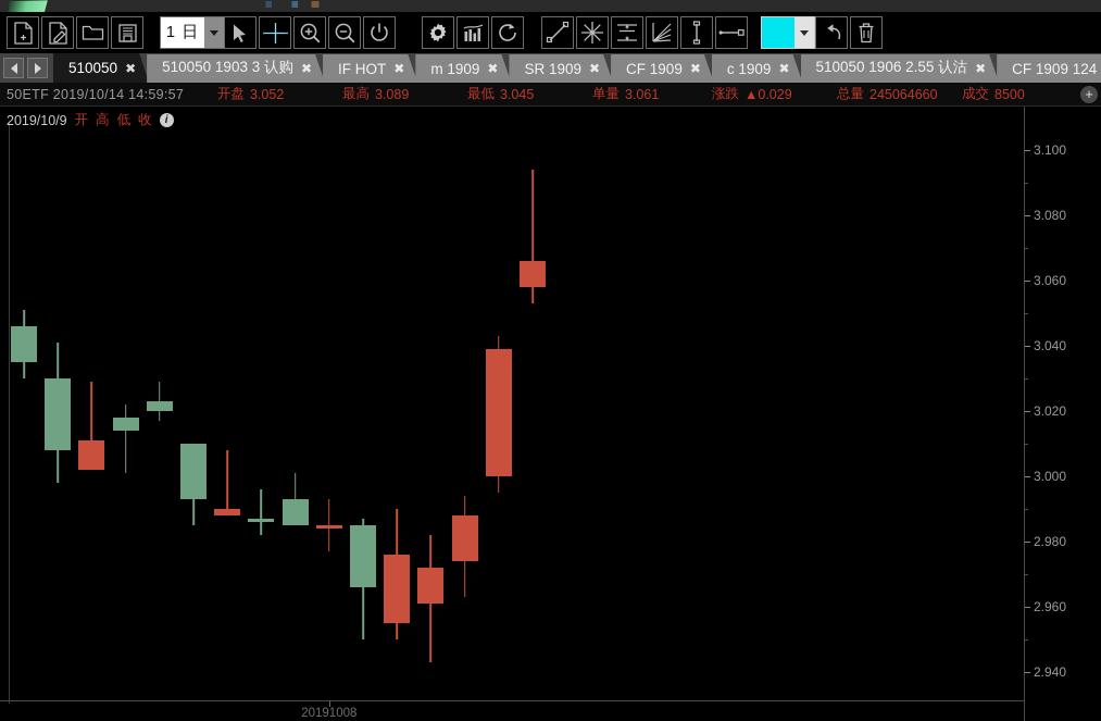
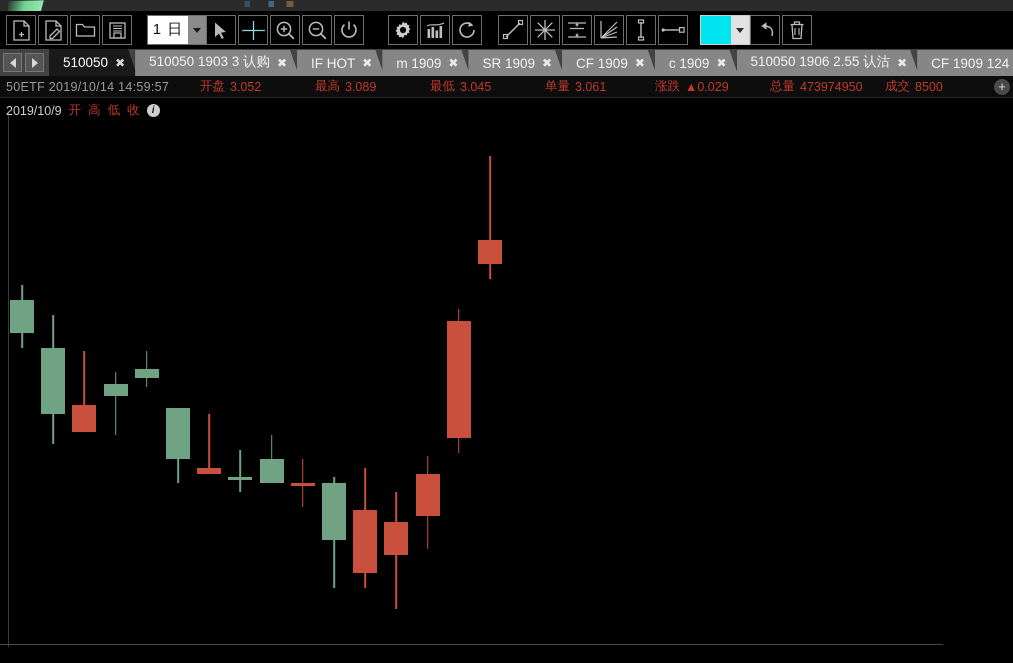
  1 日
  510050
  ✖
  510050 1903 3 认购
  ✖
  IF HOT
  ✖
  m 1909
  ✖
  SR 1909
  ✖
  CF 1909
  ✖
  c 1909
  ✖
  510050 1906 2.55 认沽
  ✖
  CF 1909 124
  50ETF 2019/10/14 14:59:57
  开盘
  3.052
  最高
  3.089
  最低
  3.045
  单量
  3.061
  涨跌
  ▲0.029
  总量
- 245064660
+ 473974950
  成交
  8500
  +
  2019/10/9
  开
  高
  低
  收
  i
- 20191008
- 3.100
- 3.080
- 3.060
- 3.040
- 3.020
- 3.000
- 2.980
- 2.960
- 2.940
